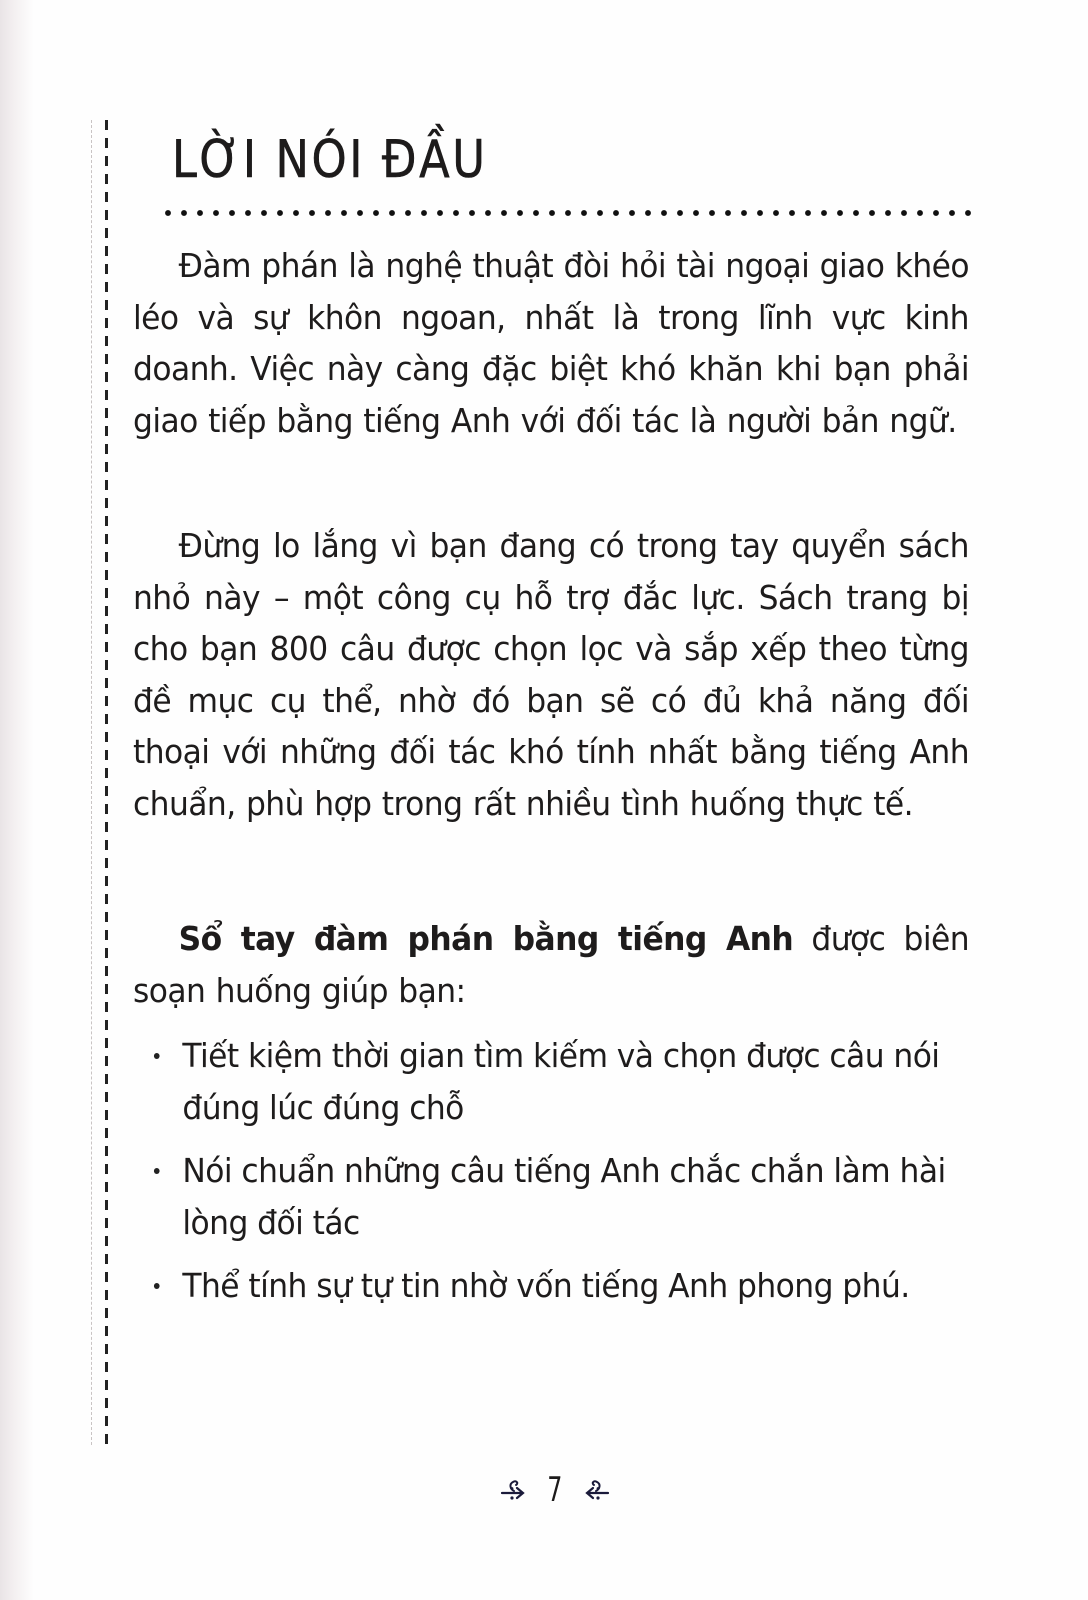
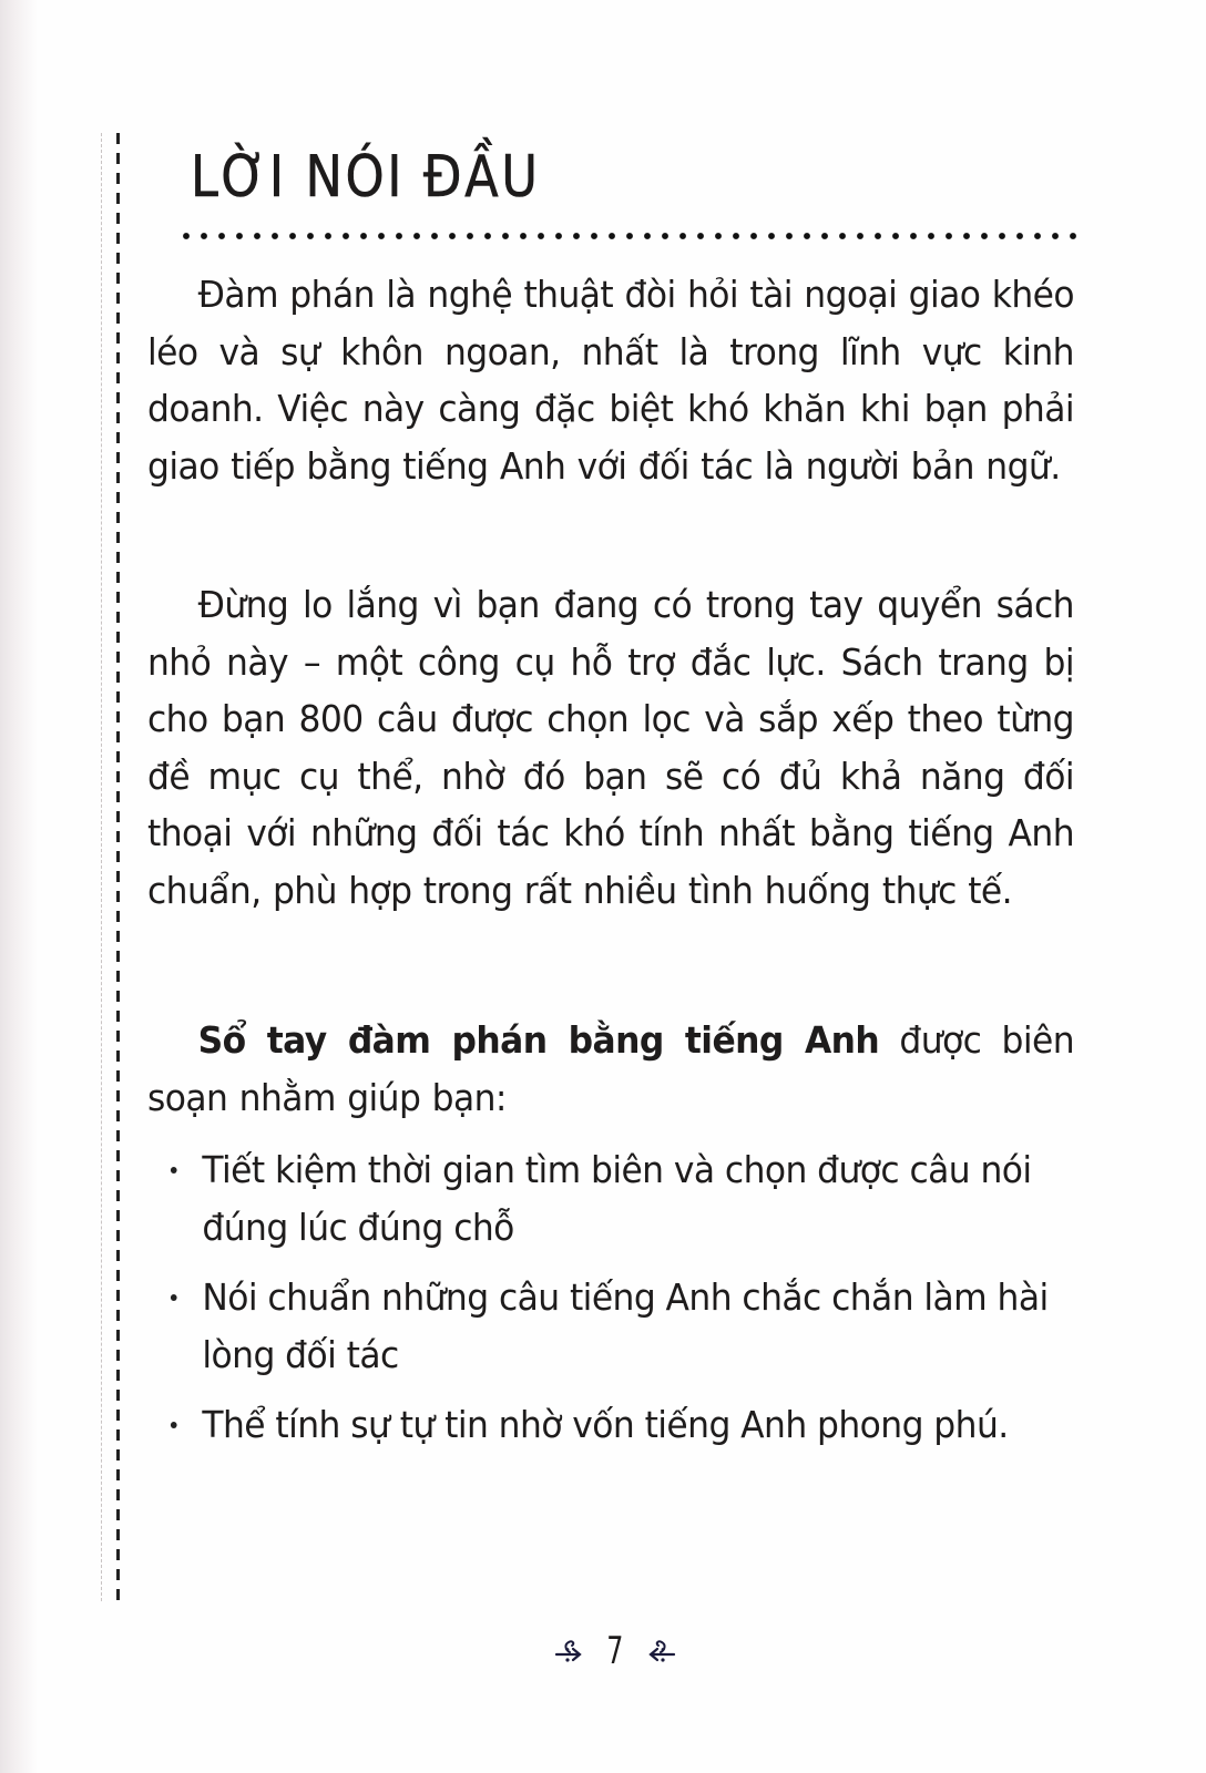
  LỜI NÓI ĐẦU
  Đàm phán là nghệ thuật đòi hỏi tài ngoại giao khéo léo và sự khôn ngoan, nhất là trong lĩnh vực kinh doanh. Việc này càng đặc biệt khó khăn khi bạn phải giao tiếp bằng tiếng Anh với đối tác là người bản ngữ.
  Đừng lo lắng vì bạn đang có trong tay quyển sách nhỏ này – một công cụ hỗ trợ đắc lực. Sách trang bị cho bạn 800 câu được chọn lọc và sắp xếp theo từng đề mục cụ thể, nhờ đó bạn sẽ có đủ khả năng đối thoại với những đối tác khó tính nhất bằng tiếng Anh chuẩn, phù hợp trong rất nhiều tình huống thực tế.
- Sổ tay đàm phán bằng tiếng Anh được biên soạn huống giúp bạn:
+ Sổ tay đàm phán bằng tiếng Anh được biên soạn nhằm giúp bạn:
- Tiết kiệm thời gian tìm kiếm và chọn được câu nói đúng lúc đúng chỗ
+ Tiết kiệm thời gian tìm biên và chọn được câu nói đúng lúc đúng chỗ
  Nói chuẩn những câu tiếng Anh chắc chắn làm hài lòng đối tác
  Thể tính sự tự tin nhờ vốn tiếng Anh phong phú.
  7
